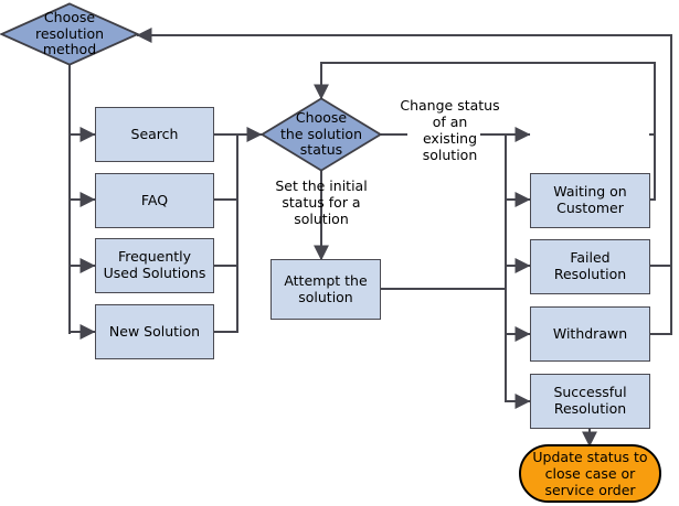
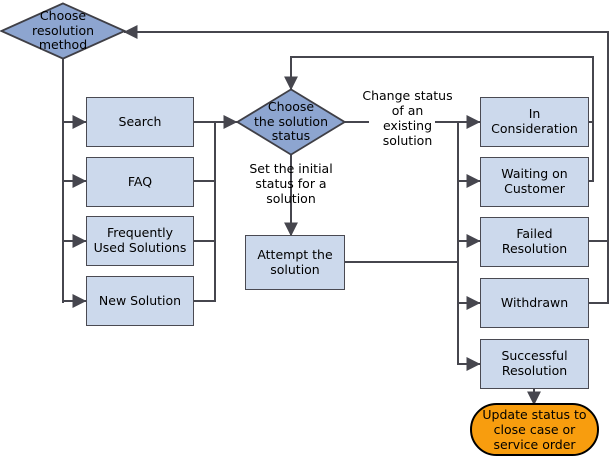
  Choose
  resolution
  method
  Choose
  the solution
  status
  Search
  FAQ
  Frequently
  Used Solutions
  New Solution
  Attempt the
  solution
+ In
+ Consideration
  Waiting on
  Customer
  Failed
  Resolution
  Withdrawn
  Successful
  Resolution
  Update status to
  close case or
  service order
  Set the initial
  status for a
  solution
  Change status
  of an
  existing
  solution
